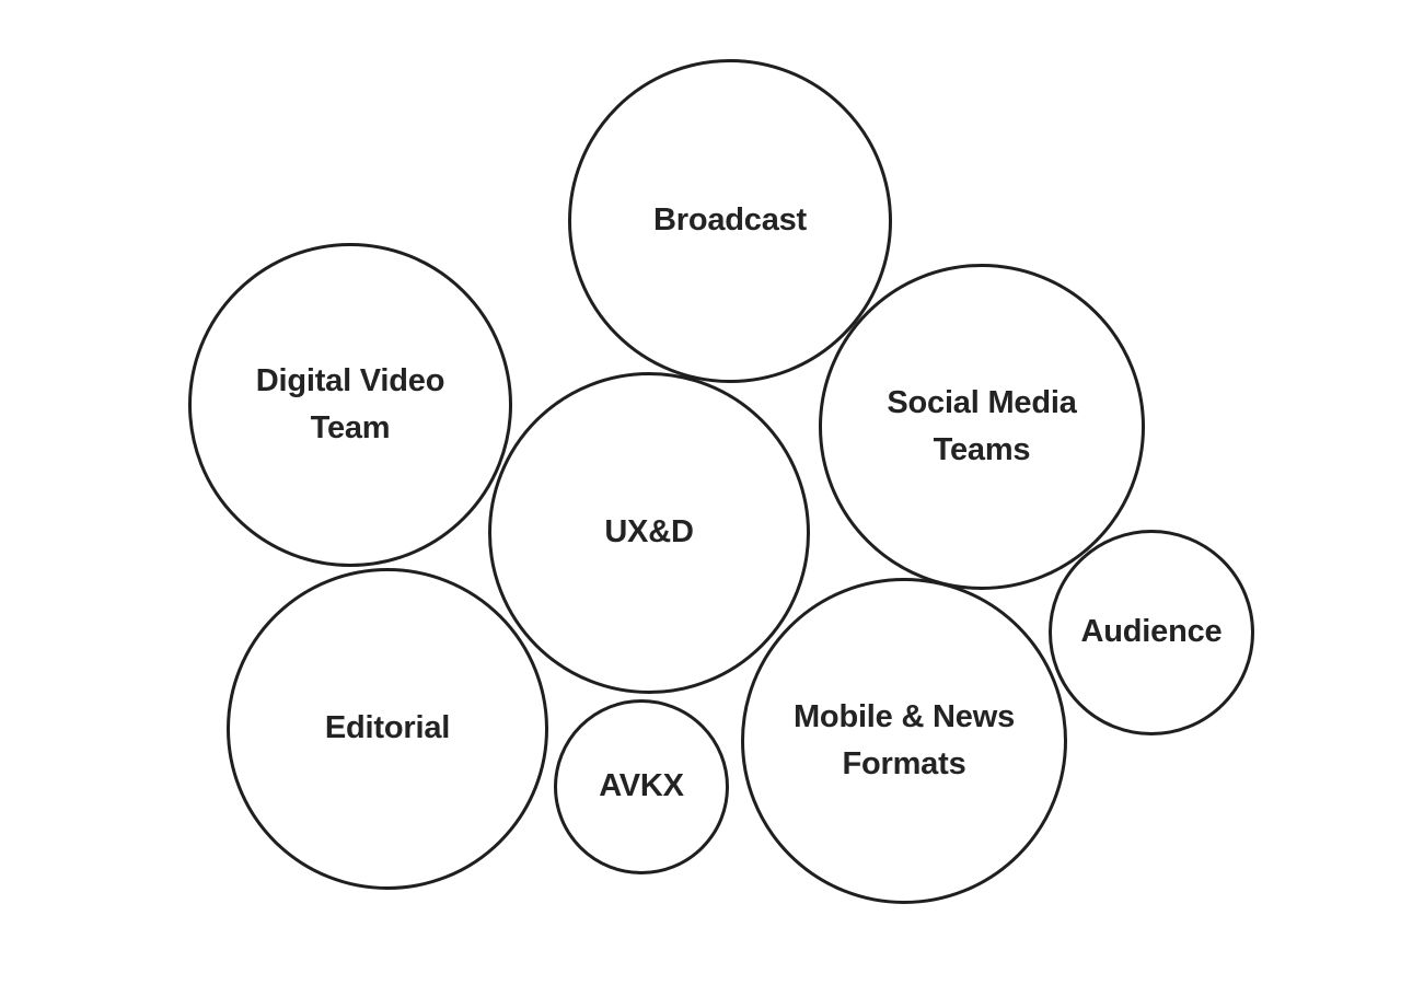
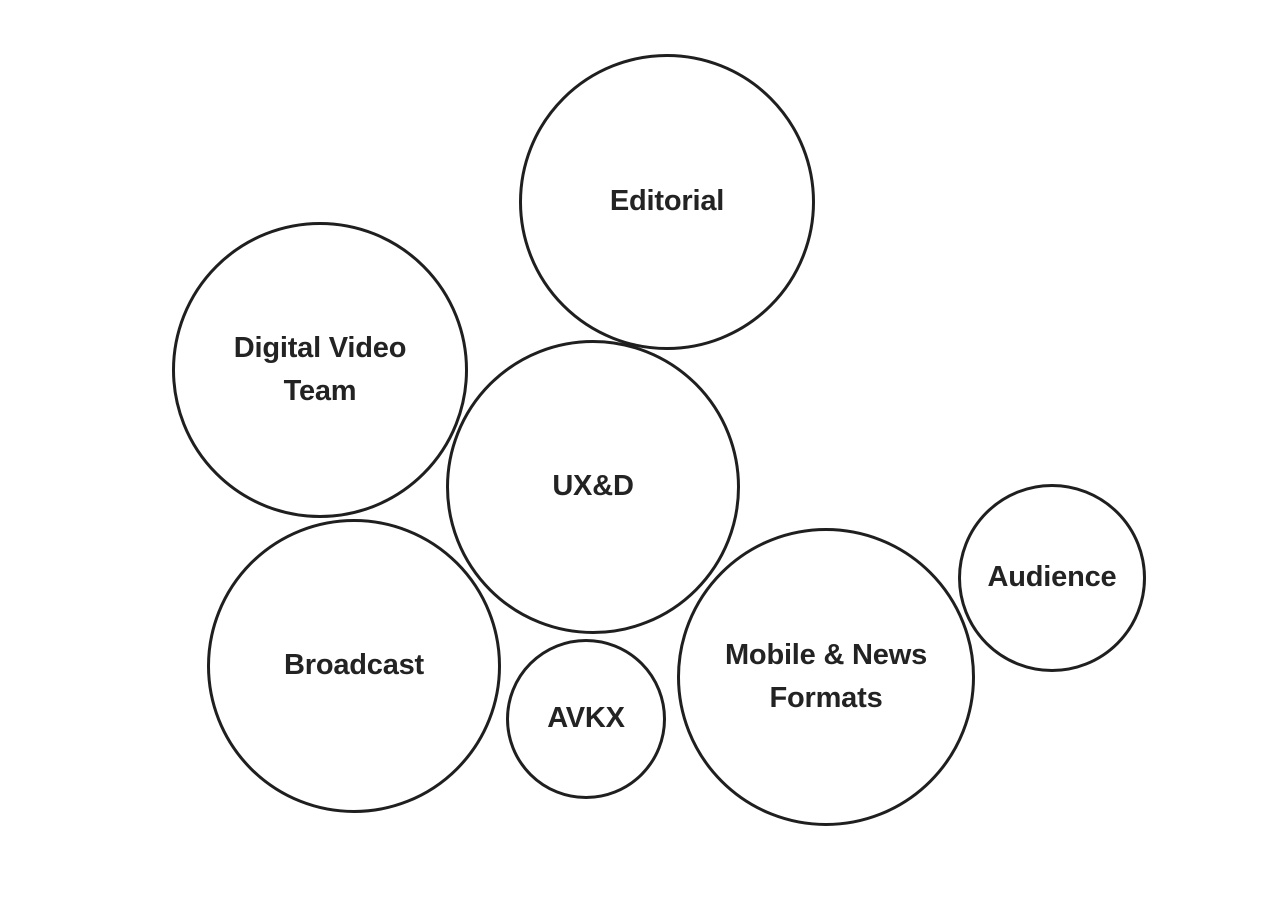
- Broadcast
+ Editorial
  Digital Video
  Team
- Social Media
- Teams
  UX&D
  Audience
- Editorial
+ Broadcast
  AVKX
  Mobile & News
  Formats
